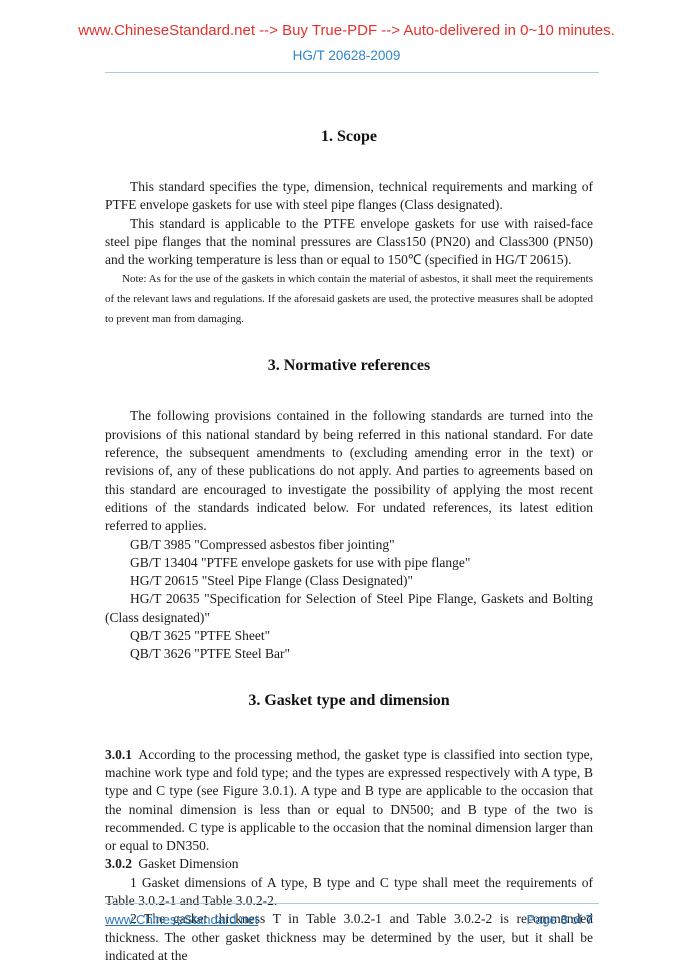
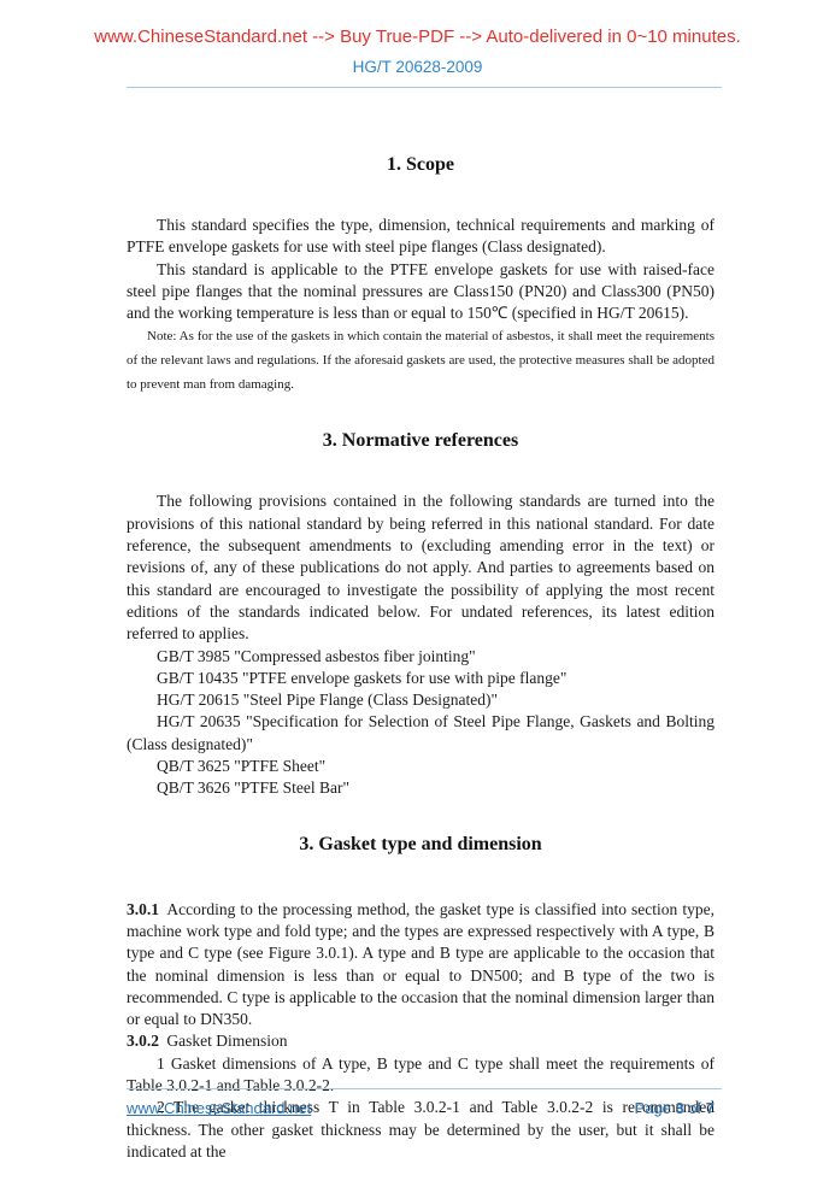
  www.ChineseStandard.net --> Buy True-PDF --> Auto-delivered in 0~10 minutes.
  HG/T 20628-2009
  1. Scope
  This standard specifies the type, dimension, technical requirements and marking of PTFE envelope gaskets for use with steel pipe flanges (Class designated).
  This standard is applicable to the PTFE envelope gaskets for use with raised-face steel pipe flanges that the nominal pressures are Class150 (PN20) and Class300 (PN50) and the working temperature is less than or equal to 150℃ (specified in HG/T 20615).
  Note: As for the use of the gaskets in which contain the material of asbestos, it shall meet the requirements of the relevant laws and regulations. If the aforesaid gaskets are used, the protective measures shall be adopted to prevent man from damaging.
  3. Normative references
  The following provisions contained in the following standards are turned into the provisions of this national standard by being referred in this national standard. For date reference, the subsequent amendments to (excluding amending error in the text) or revisions of, any of these publications do not apply. And parties to agreements based on this standard are encouraged to investigate the possibility of applying the most recent editions of the standards indicated below. For undated references, its latest edition referred to applies.
  GB/T 3985 "Compressed asbestos fiber jointing"
- GB/T 13404 "PTFE envelope gaskets for use with pipe flange"
+ GB/T 10435 "PTFE envelope gaskets for use with pipe flange"
  HG/T 20615 "Steel Pipe Flange (Class Designated)"
  HG/T 20635 "Specification for Selection of Steel Pipe Flange, Gaskets and Bolting (Class designated)"
  QB/T 3625 "PTFE Sheet"
  QB/T 3626 "PTFE Steel Bar"
  3. Gasket type and dimension
  3.0.1 According to the processing method, the gasket type is classified into section type, machine work type and fold type; and the types are expressed respectively with A type, B type and C type (see Figure 3.0.1). A type and B type are applicable to the occasion that the nominal dimension is less than or equal to DN500; and B type of the two is recommended. C type is applicable to the occasion that the nominal dimension larger than or equal to DN350.
  3.0.2 Gasket Dimension
  1 Gasket dimensions of A type, B type and C type shall meet the requirements of Table 3.0.2-1 and Table 3.0.2-2.
  2 The gasket thickness T in Table 3.0.2-1 and Table 3.0.2-2 is recommended thickness. The other gasket thickness may be determined by the user, but it shall be indicated at the
  www.ChineseStandard.net
  Page 3 of 7
